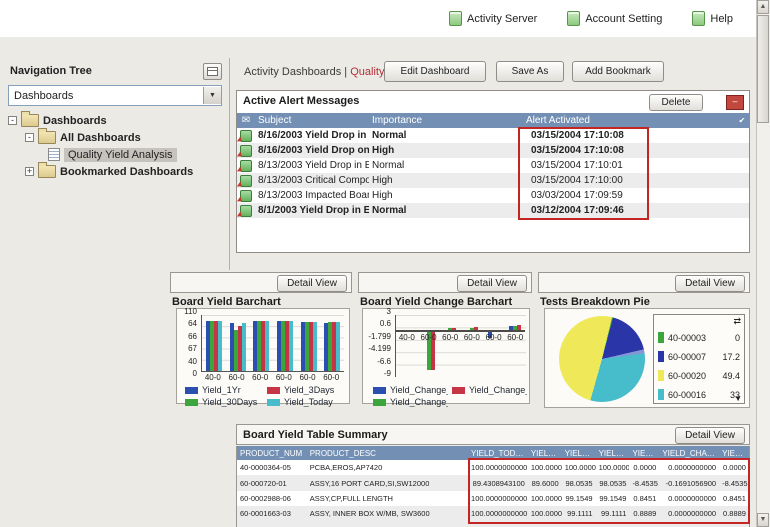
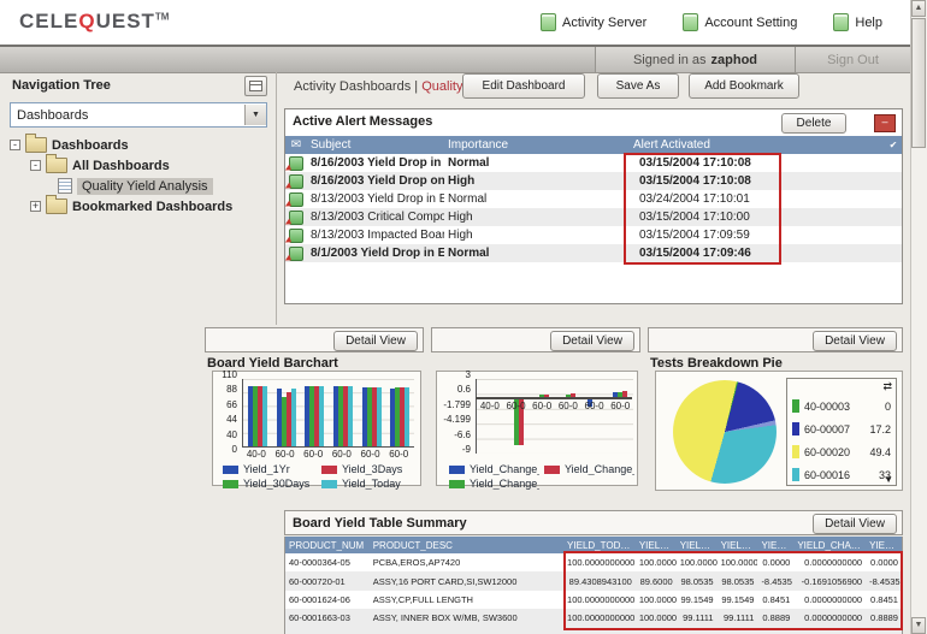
+ CELEQUESTTM
  Activity Server
  Account Setting
  Help
+ Signed in as
+ zaphod
+ Sign Out
  Navigation Tree
  Dashboards
  -
  Dashboards
  -
  All Dashboards
  Quality Yield Analysis
  +
  Bookmarked Dashboards
  Edit Dashboard
  Save As
  Add Bookmark
  Active Alert Messages
  Delete
  –
  ✉
  Subject
  Importance
  Alert Activated
  ✔
  Normal
  03/15/2004 17:10:08
  High
  03/15/2004 17:10:08
  Normal
- 03/15/2004 17:10:01
+ 03/24/2004 17:10:01
  High
  03/15/2004 17:10:00
  High
- 03/03/2004 17:09:59
+ 03/15/2004 17:09:59
  Normal
- 03/12/2004 17:09:46
+ 03/15/2004 17:09:46
  Detail View
  Board Yield Barchart
  110
- 64
+ 88
  66
- 67
+ 44
  40
  0
  40-0
  60-0
  60-0
  60-0
  60-0
  60-0
  Yield_1Yr
  Yield_3Days
  Yield_30Days
  Yield_Today
  Detail View
- Board Yield Change Barchart
  3
  0.6
  -1.799
  -4.199
  -6.6
  -9
  40-0
  60-0
  60-0
  60-0
  60-0
  60-0
  Yield_Change
  Yield_Change
  Yield_Change
  Detail View
  Tests Breakdown Pie
  ⇄
  40-00003
  0
  60-00007
  17.2
  60-00020
  49.4
  60-00016
  33
  ▼
  Board Yield Table Summary
  Detail View
  PRODUCT_NUM
  PRODUCT_DESC
  YIELD_TODAY
  YIELD_.
  YIELD_.
  YIELD_.
  YIELD..
  YIELD_CHAN...
  YIELD..
  40-0000364-05
  PCBA,EROS,AP7420
  100.0000000000
  100.0000
  100.0000
  100.0000
  0.0000
  0.0000000000
  0.0000
  60-000720-01
  ASSY,16 PORT CARD,SI,SW12000
  89.4308943100
  89.6000
  98.0535
  98.0535
  -8.4535
  -0.1691056900
  -8.4535
- 60-0002988-06
+ 60-0001624-06
  ASSY,CP,FULL LENGTH
  100.0000000000
  100.0000
  99.1549
  99.1549
  0.8451
  0.0000000000
  0.8451
  60-0001663-03
  ASSY, INNER BOX W/MB, SW3600
  100.0000000000
  100.0000
  99.1111
  99.1111
  0.8889
  0.0000000000
  0.8889
